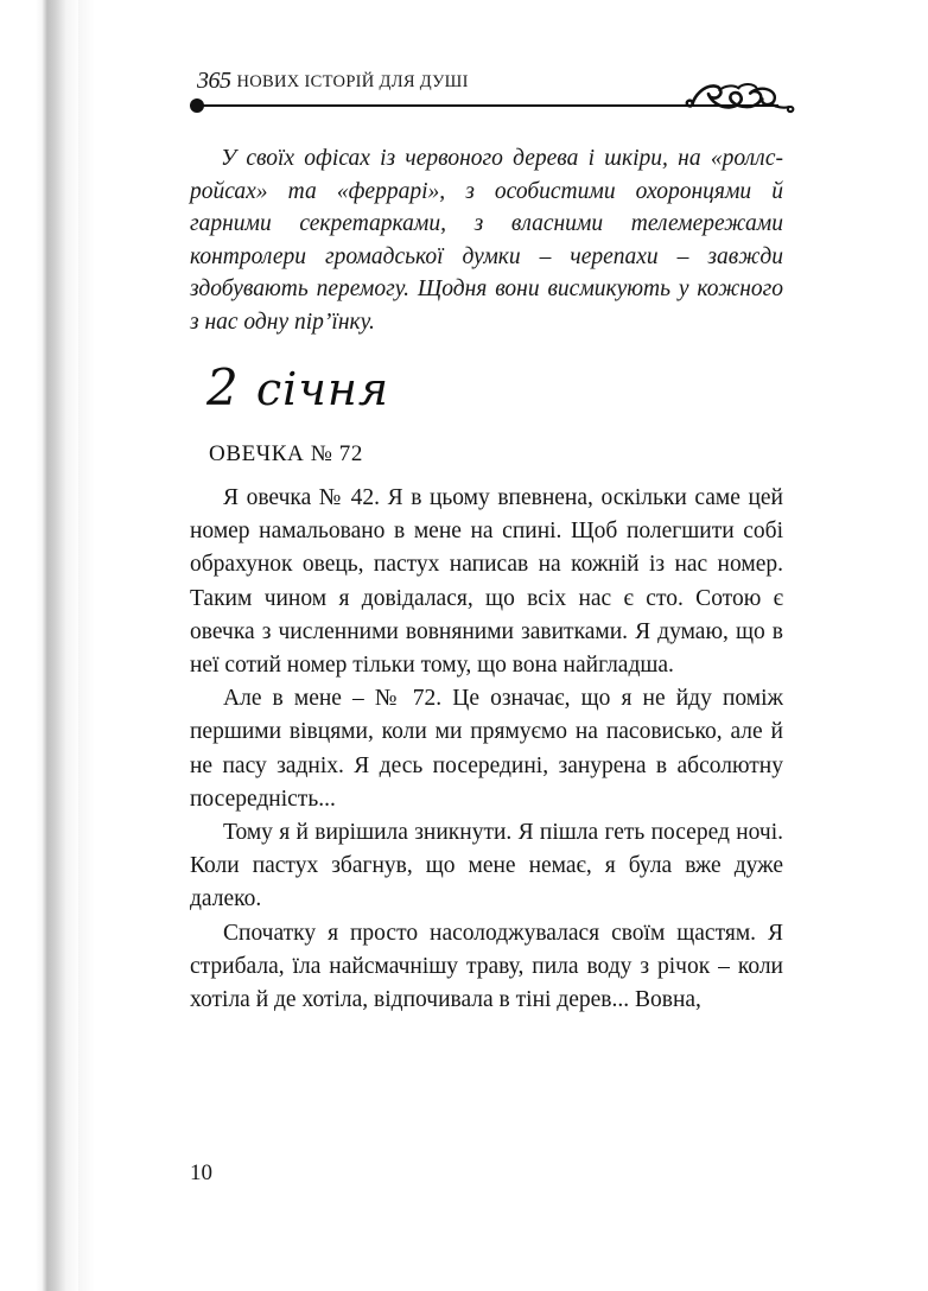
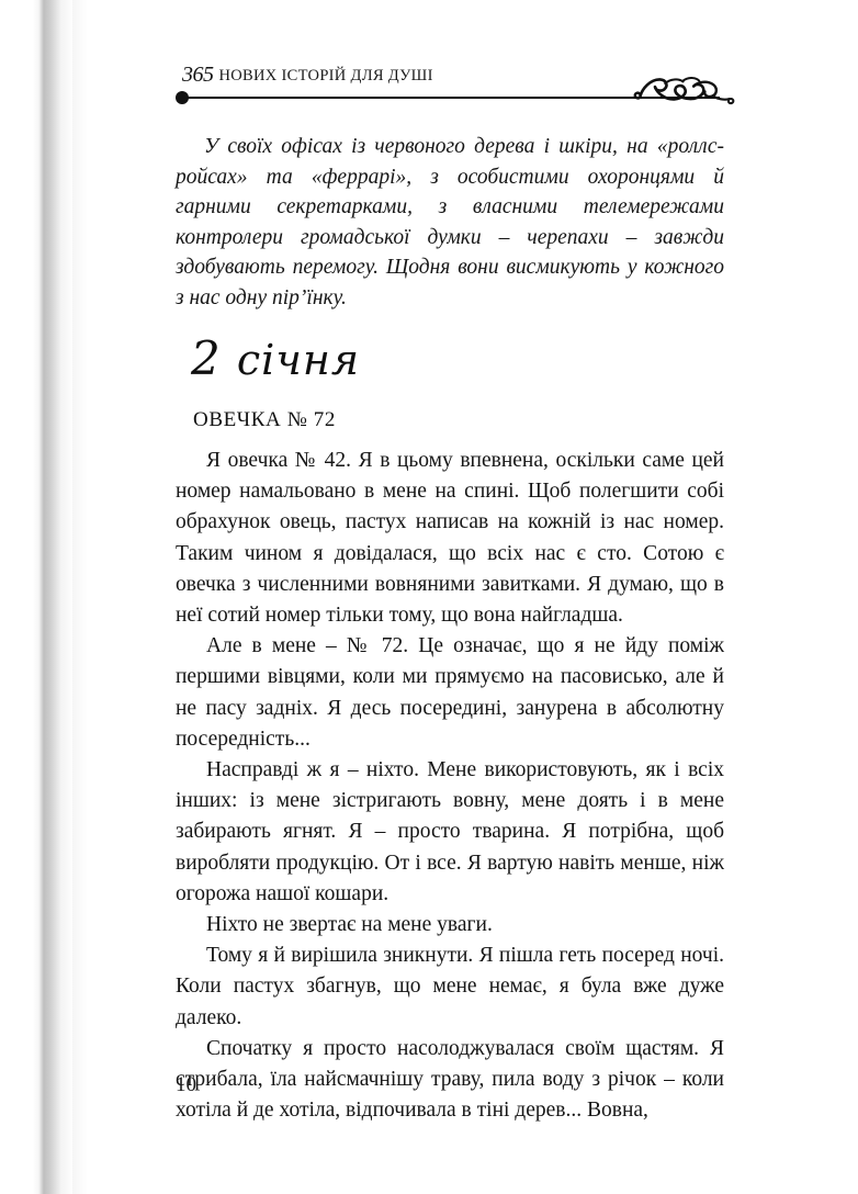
  365 НОВИХ ІСТОРІЙ ДЛЯ ДУШІ
  У своїх офісах із червоного дерева і шкіри, на «роллс-ройсах» та «феррарі», з особистими охоронцями й гарними секретарками, з власними телемережами контролери громадської думки – черепахи – завжди здобувають перемогу. Щодня вони висмикують у кожного з нас одну пір’їнку.
  2 січня
  ОВЕЧКА № 72
  Я овечка № 42. Я в цьому впевнена, оскільки саме цей номер намальовано в мене на спині. Щоб полегшити собі обрахунок овець, пастух написав на кожній із нас номер. Таким чином я довідалася, що всіх нас є сто. Сотою є овечка з численними вовняними завитками. Я думаю, що в неї сотий номер тільки тому, що вона найгладша.
  Але в мене – № 72. Це означає, що я не йду поміж першими вівцями, коли ми прямуємо на пасовисько, але й не пасу задніх. Я десь посередині, занурена в абсолютну посередність...
+ Насправді ж я – ніхто. Мене використовують, як і всіх інших: із мене зістригають вовну, мене доять і в мене забирають ягнят. Я – просто тварина. Я потрібна, щоб виробляти продукцію. От і все. Я вартую навіть менше, ніж огорожа нашої кошари.
+ Ніхто не звертає на мене уваги.
  Тому я й вирішила зникнути. Я пішла геть посеред ночі. Коли пастух збагнув, що мене немає, я була вже дуже далеко.
  Спочатку я просто насолоджувалася своїм щастям. Я стрибала, їла найсмачнішу траву, пила воду з річок – коли хотіла й де хотіла, відпочивала в тіні дерев... Вовна,
  10
